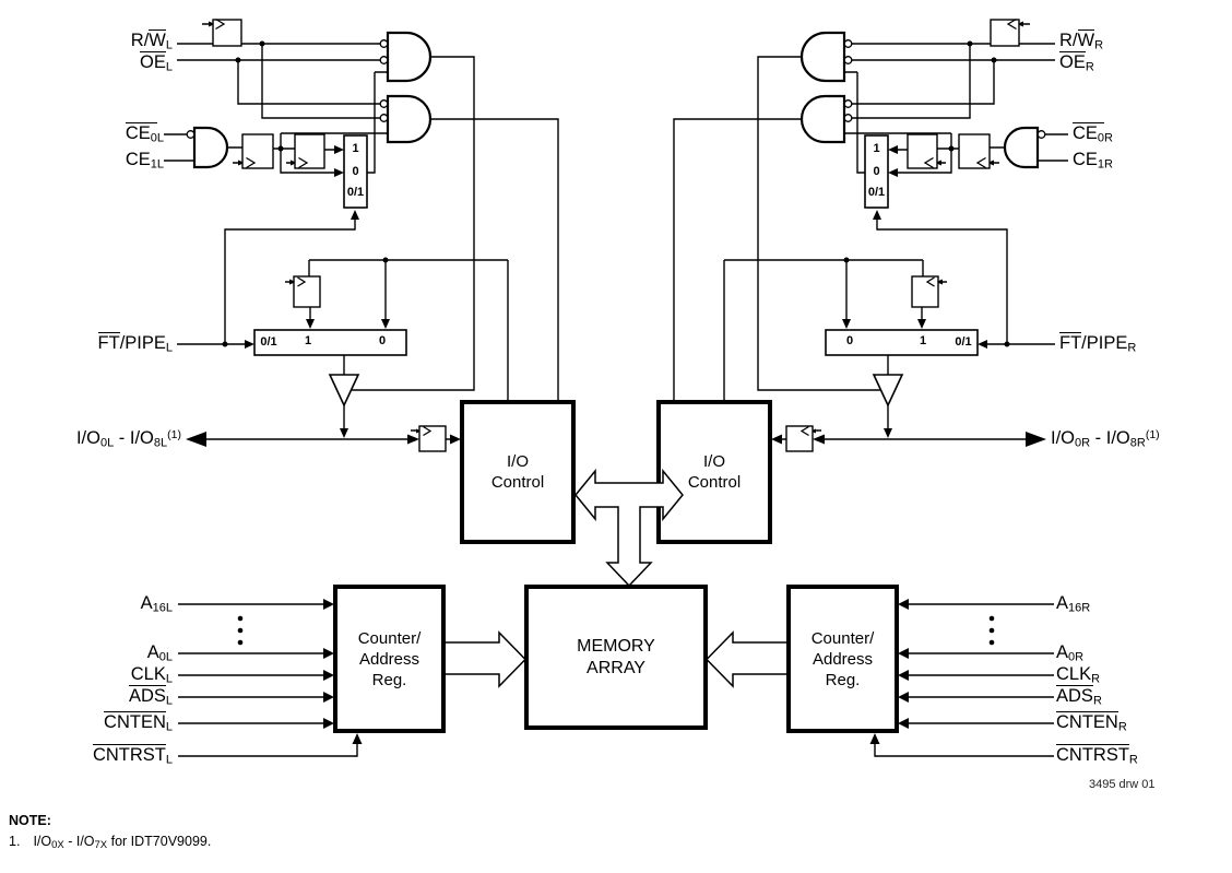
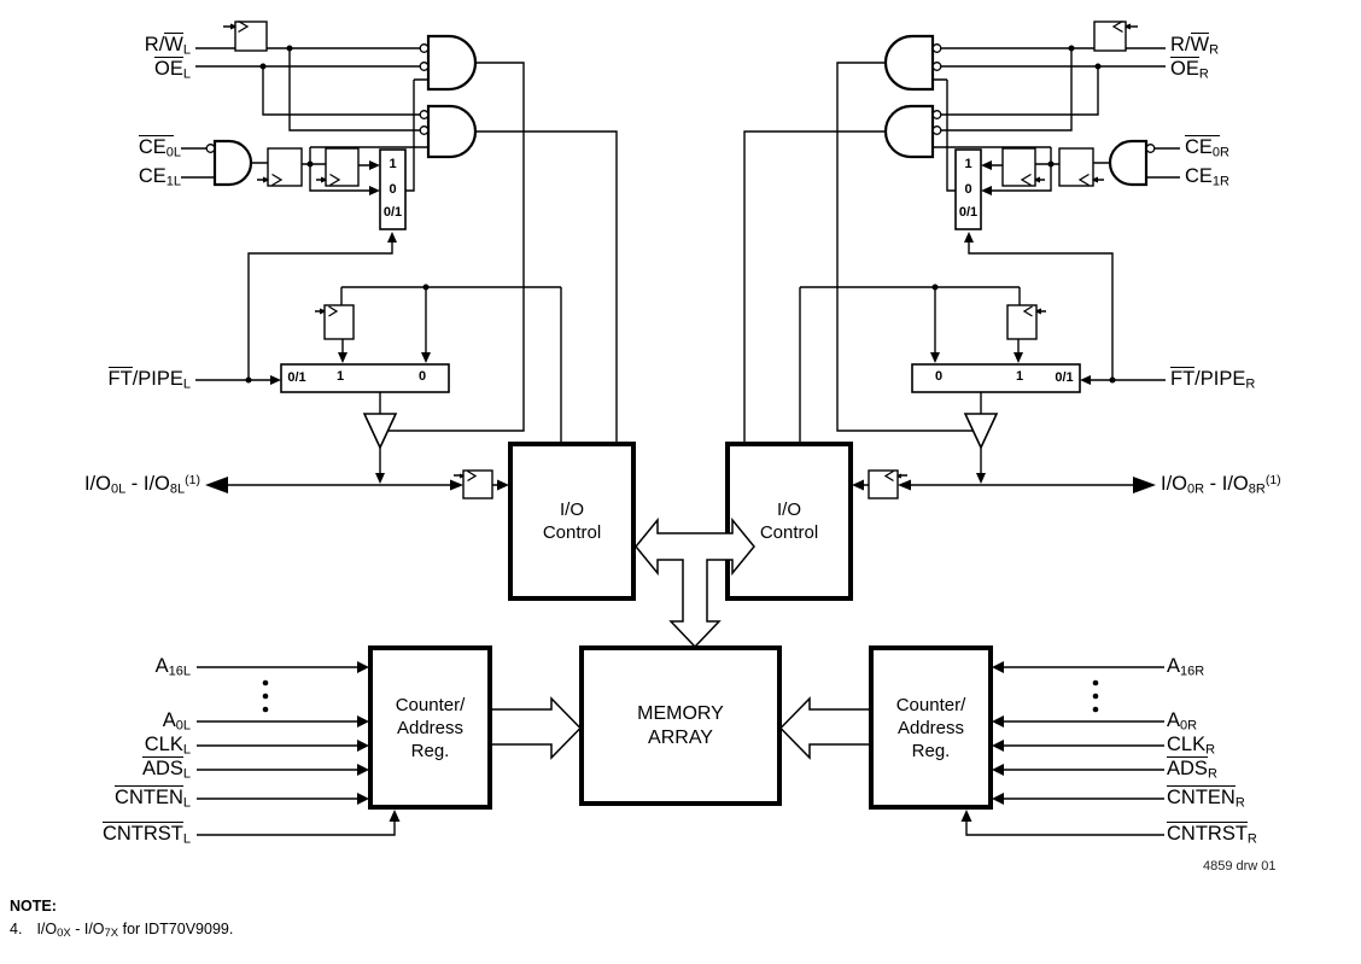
  R/WL
  OEL
  CE0L
  CE1L
  FT/PIPEL
  I/O0L - I/O8L(1)
  A16L
  A0L
  CLKL
  ADSL
  CNTENL
  CNTRSTL
  R/WR
  OER
  CE0R
  CE1R
  FT/PIPER
  I/O0R - I/O8R(1)
  A16R
  A0R
  CLKR
  ADSR
  CNTENR
  CNTRSTR
  I/O
  Control
  I/O
  Control
  MEMORY
  ARRAY
  Counter/
  Address
  Reg.
  Counter/
  Address
  Reg.
  1
  0
  0/1
  1
  0
  0/1
  0/1
  1
  0
  0
  1
  0/1
- 3495 drw 01
+ 4859 drw 01
  NOTE:
- 1. I/O0X - I/O7X for IDT70V9099.
+ 4. I/O0X - I/O7X for IDT70V9099.
